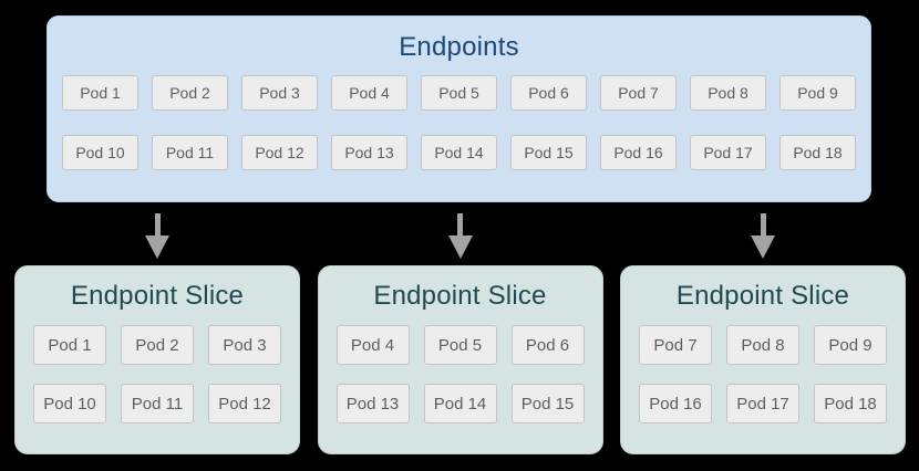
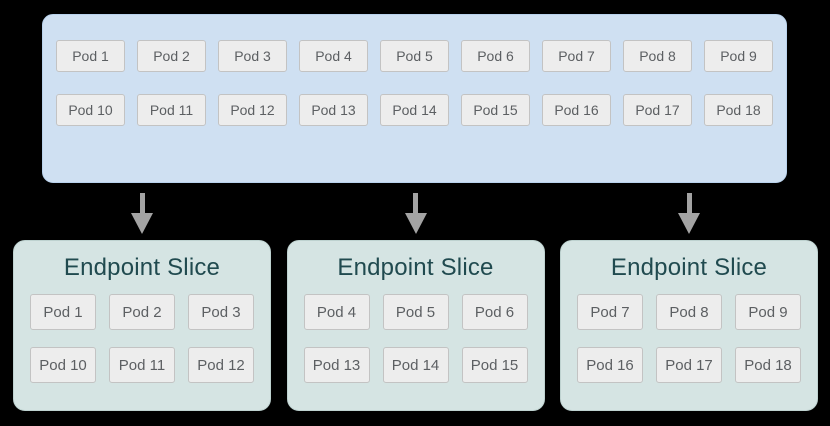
- Endpoints
  Pod 1
  Pod 2
  Pod 3
  Pod 4
  Pod 5
  Pod 6
  Pod 7
  Pod 8
  Pod 9
  Pod 10
  Pod 11
  Pod 12
  Pod 13
  Pod 14
  Pod 15
  Pod 16
  Pod 17
  Pod 18
  Endpoint Slice
  Pod 1
  Pod 2
  Pod 3
  Pod 10
  Pod 11
  Pod 12
  Endpoint Slice
  Pod 4
  Pod 5
  Pod 6
  Pod 13
  Pod 14
  Pod 15
  Endpoint Slice
  Pod 7
  Pod 8
  Pod 9
  Pod 16
  Pod 17
  Pod 18
